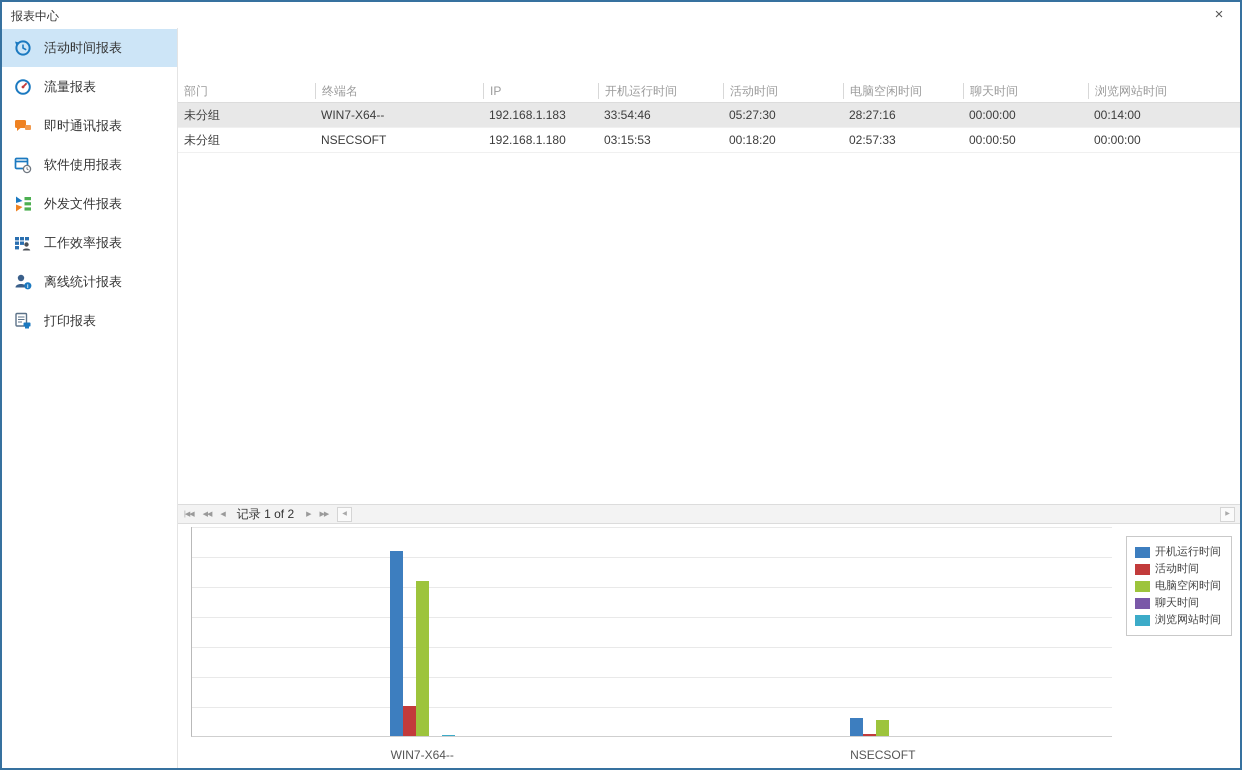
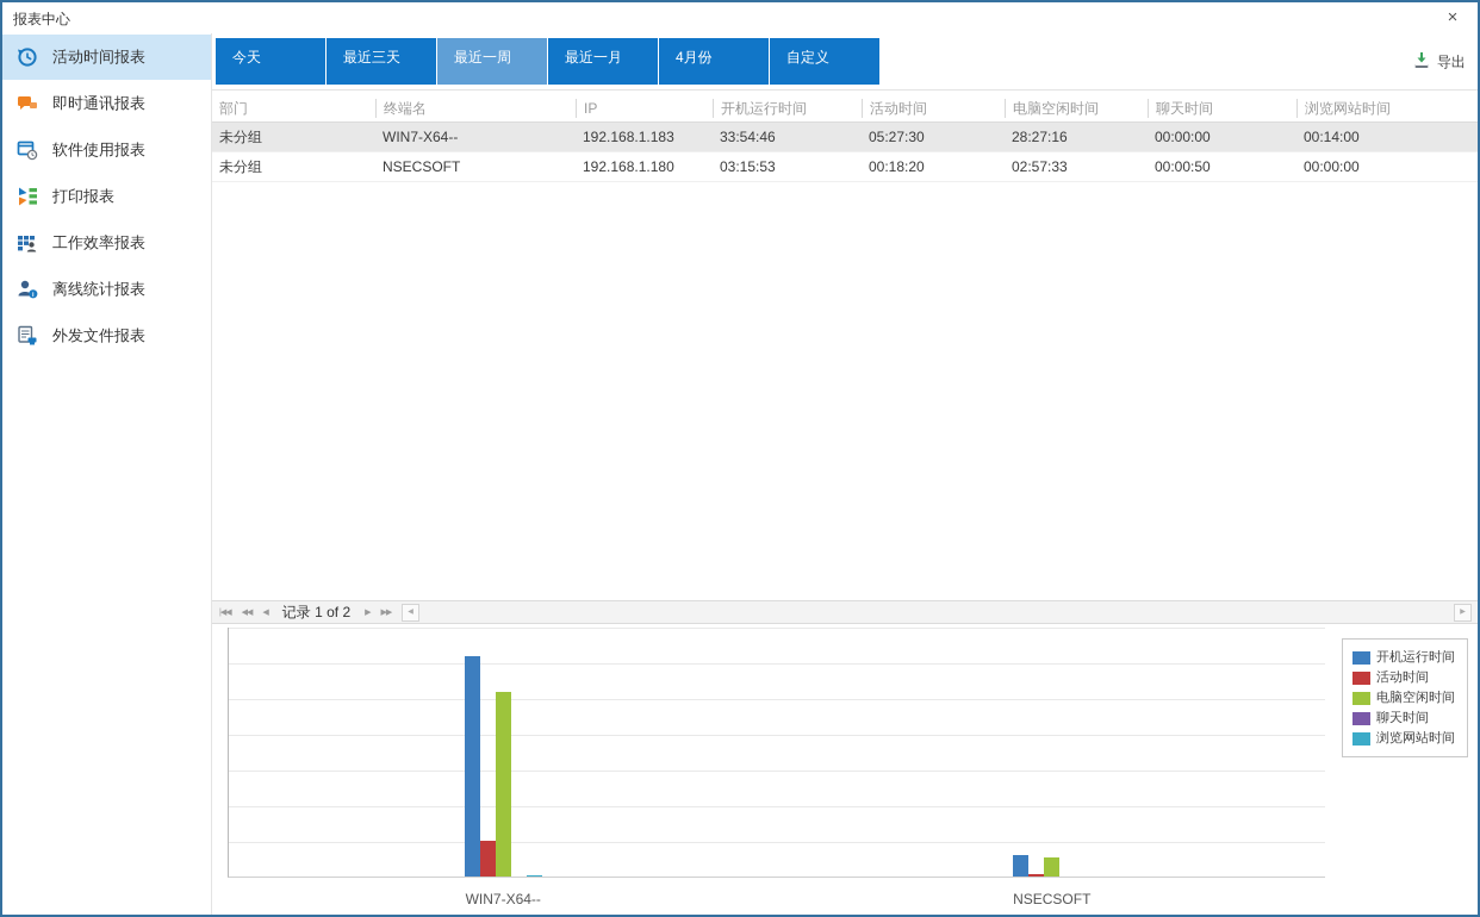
  报表中心
  ×
  活动时间报表
- 流量报表
  即时通讯报表
  软件使用报表
- 外发文件报表
+ 打印报表
  工作效率报表
  离线统计报表
- 打印报表
+ 外发文件报表
+ 导出
+ 今天
+ 最近三天
+ 最近一周
+ 最近一月
+ 4月份
+ 自定义
  部门
  终端名
  IP
  开机运行时间
  活动时间
  电脑空闲时间
  聊天时间
  浏览网站时间
  未分组
  WIN7-X64--
  192.168.1.183
  33:54:46
  05:27:30
  28:27:16
  00:00:00
  00:14:00
  未分组
  NSECSOFT
  192.168.1.180
  03:15:53
  00:18:20
  02:57:33
  00:00:50
  00:00:00
  记录 1 of 2
  WIN7-X64--
  NSECSOFT
  开机运行时间
  活动时间
  电脑空闲时间
  聊天时间
  浏览网站时间
